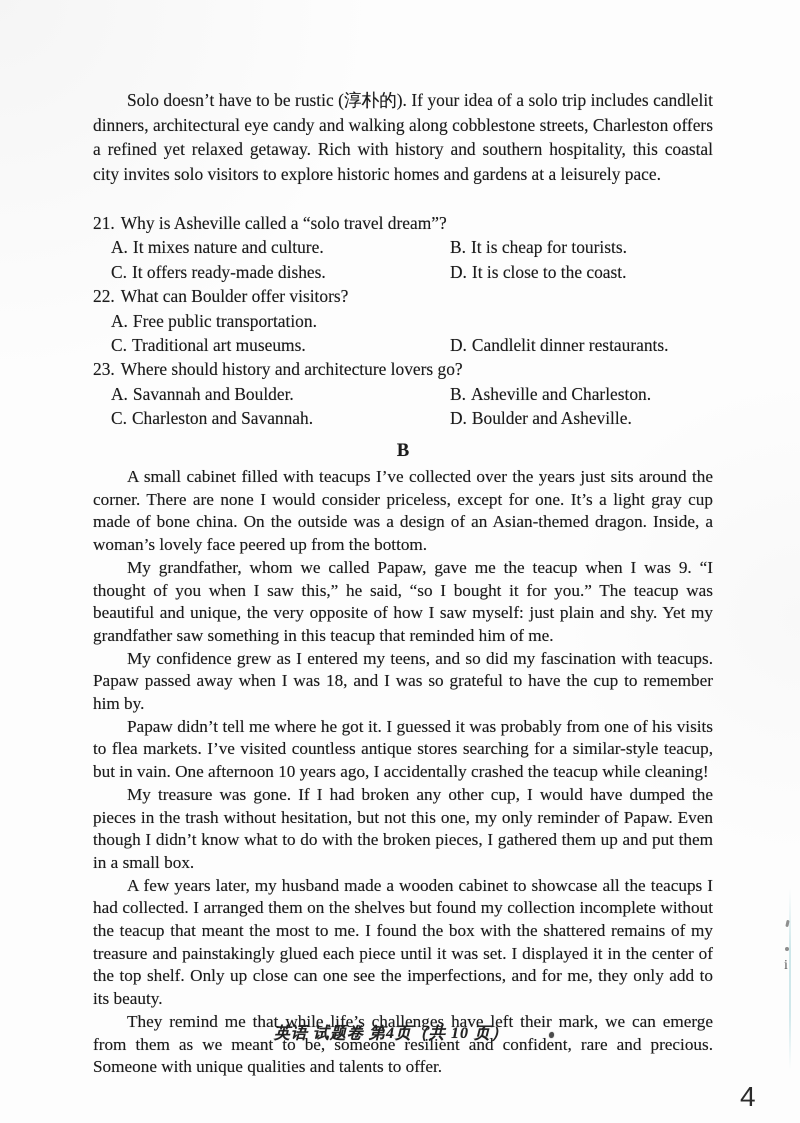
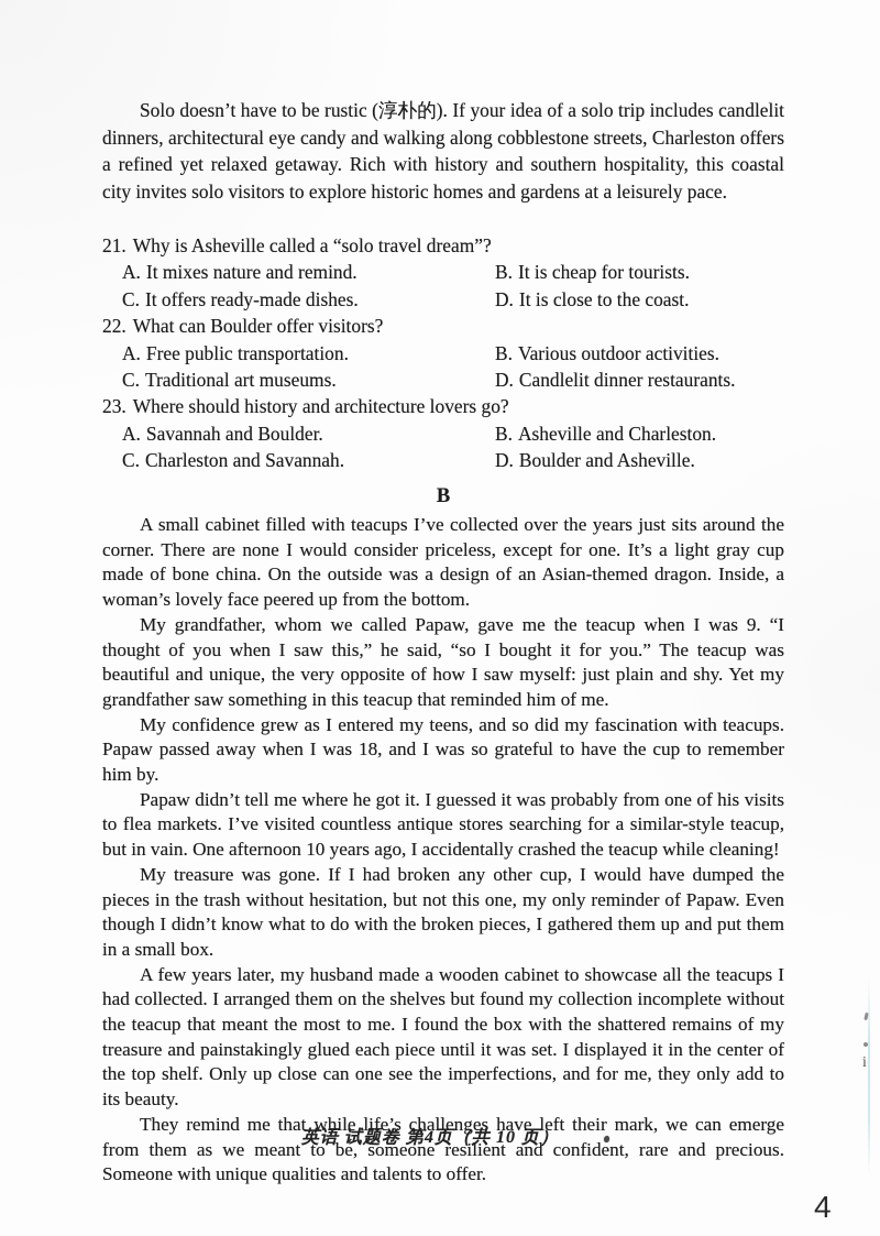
  Solo doesn’t have to be rustic (淳朴的). If your idea of a solo trip includes candlelit dinners, architectural eye candy and walking along cobblestone streets, Charleston offers a refined yet relaxed getaway. Rich with history and southern hospitality, this coastal city invites solo visitors to explore historic homes and gardens at a leisurely pace.
  21. Why is Asheville called a “solo travel dream”?
- A. It mixes nature and culture.
+ A. It mixes nature and remind.
  B. It is cheap for tourists.
  C. It offers ready-made dishes.
  D. It is close to the coast.
  22. What can Boulder offer visitors?
  A. Free public transportation.
+ B. Various outdoor activities.
  C. Traditional art museums.
  D. Candlelit dinner restaurants.
  23. Where should history and architecture lovers go?
  A. Savannah and Boulder.
  B. Asheville and Charleston.
  C. Charleston and Savannah.
  D. Boulder and Asheville.
  B
  A small cabinet filled with teacups I’ve collected over the years just sits around the corner. There are none I would consider priceless, except for one. It’s a light gray cup made of bone china. On the outside was a design of an Asian-themed dragon. Inside, a woman’s lovely face peered up from the bottom.
  My grandfather, whom we called Papaw, gave me the teacup when I was 9. “I thought of you when I saw this,” he said, “so I bought it for you.” The teacup was beautiful and unique, the very opposite of how I saw myself: just plain and shy. Yet my grandfather saw something in this teacup that reminded him of me.
  My confidence grew as I entered my teens, and so did my fascination with teacups. Papaw passed away when I was 18, and I was so grateful to have the cup to remember him by.
  Papaw didn’t tell me where he got it. I guessed it was probably from one of his visits to flea markets. I’ve visited countless antique stores searching for a similar-style teacup, but in vain. One afternoon 10 years ago, I accidentally crashed the teacup while cleaning!
  My treasure was gone. If I had broken any other cup, I would have dumped the pieces in the trash without hesitation, but not this one, my only reminder of Papaw. Even though I didn’t know what to do with the broken pieces, I gathered them up and put them in a small box.
  A few years later, my husband made a wooden cabinet to showcase all the teacups I had collected. I arranged them on the shelves but found my collection incomplete without the teacup that meant the most to me. I found the box with the shattered remains of my treasure and painstakingly glued each piece until it was set. I displayed it in the center of the top shelf. Only up close can one see the imperfections, and for me, they only add to its beauty.
  They remind me that while life’s challenges have left their mark, we can emerge from them as we meant to be, someone resilient and confident, rare and precious. Someone with unique qualities and talents to offer.
  英语 试题卷 第4页（共 10 页）
  i
  4
